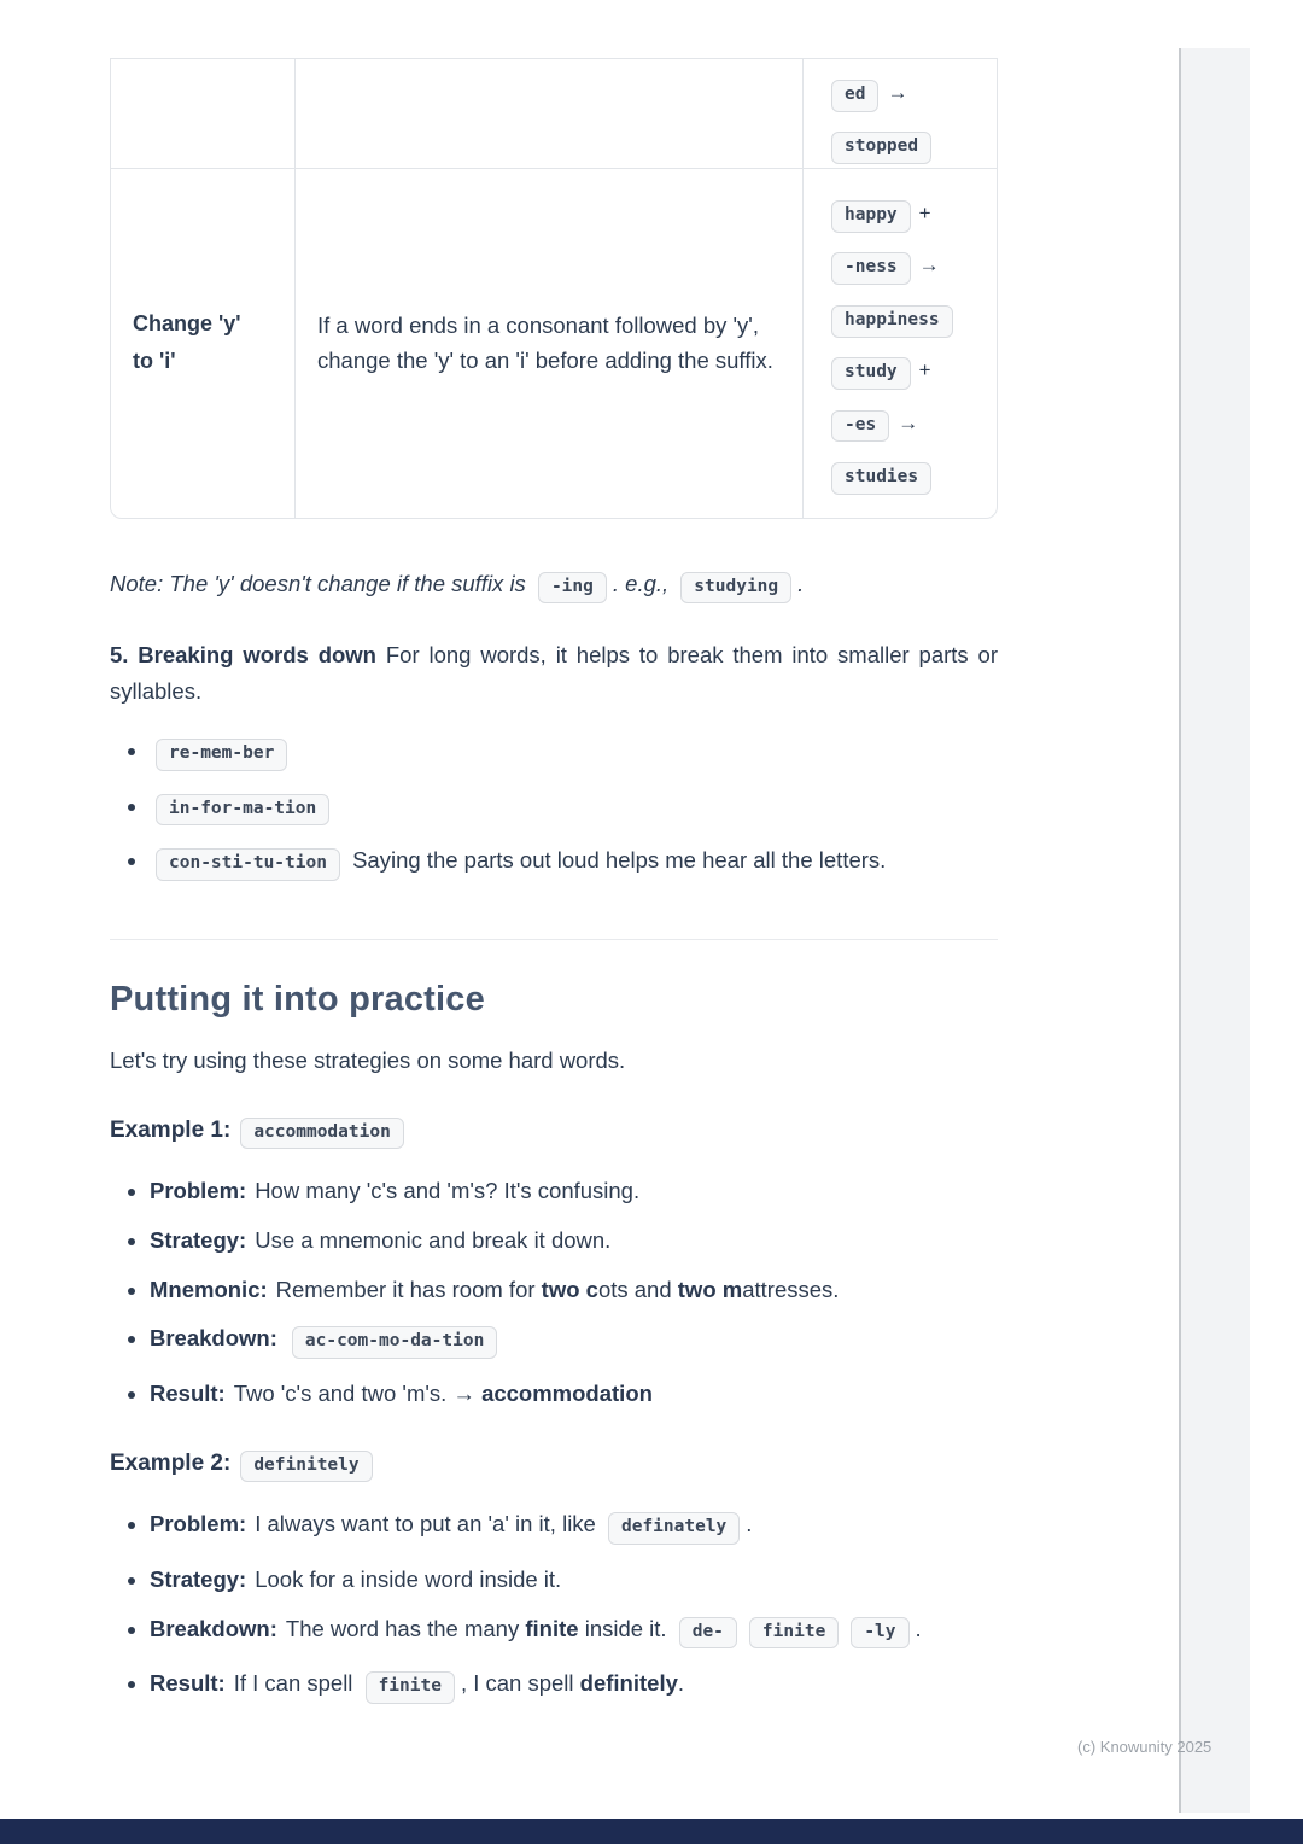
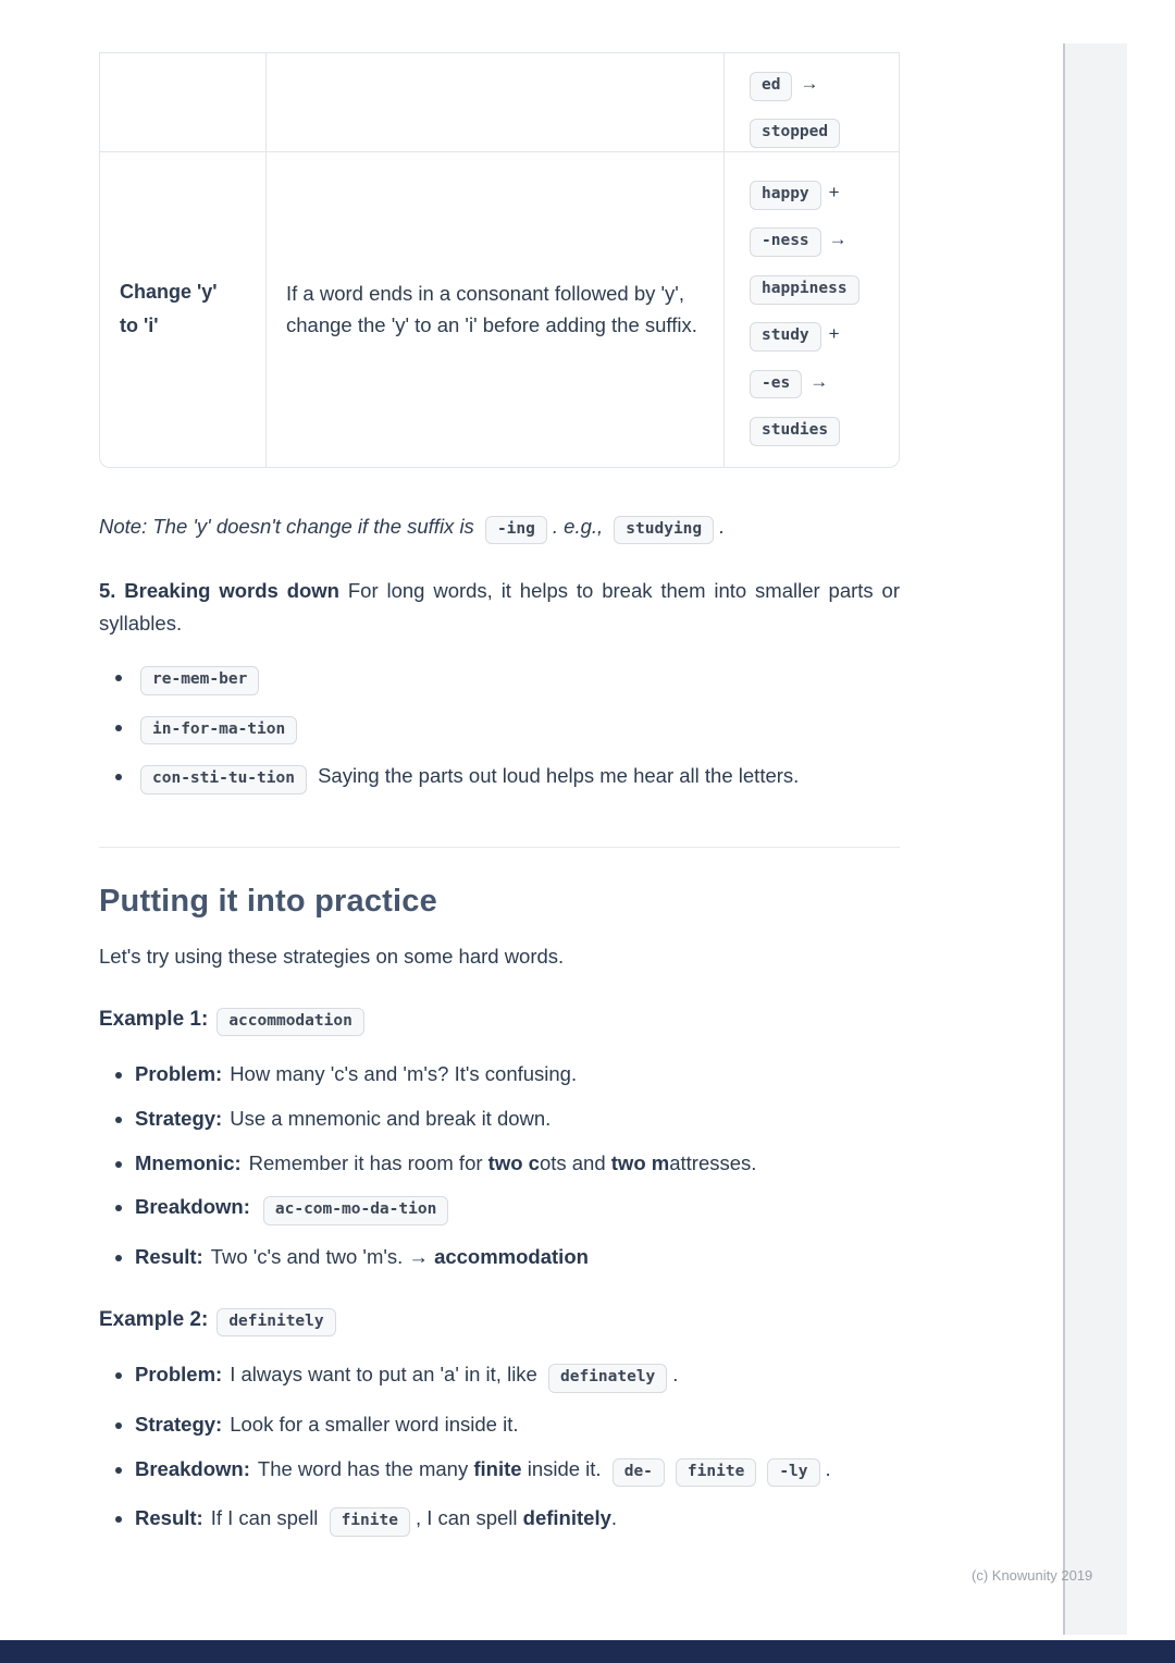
  ed → stopped
  Change 'y'
  to 'i'
  If a word ends in a consonant followed by 'y', change the 'y' to an 'i' before adding the suffix.
  happy + -ness → happiness study + -es → studies
  Note: The 'y' doesn't change if the suffix is -ing . e.g., studying .
  5. Breaking words down For long words, it helps to break them into smaller parts or syllables.
  re-mem-ber
  in-for-ma-tion
  con-sti-tu-tion Saying the parts out loud helps me hear all the letters.
  Putting it into practice
  Let's try using these strategies on some hard words.
  Example 1: accommodation
  Problem: How many 'c's and 'm's? It's confusing.
  Strategy: Use a mnemonic and break it down.
  Mnemonic: Remember it has room for two cots and two mattresses.
  Breakdown: ac-com-mo-da-tion
  Result: Two 'c's and two 'm's. → accommodation
  Example 2: definitely
  Problem: I always want to put an 'a' in it, like definately .
- Strategy: Look for a inside word inside it.
+ Strategy: Look for a smaller word inside it.
  Breakdown: The word has the many finite inside it. de- finite -ly .
  Result: If I can spell finite , I can spell definitely.
- (c) Knowunity 2025
+ (c) Knowunity 2019
